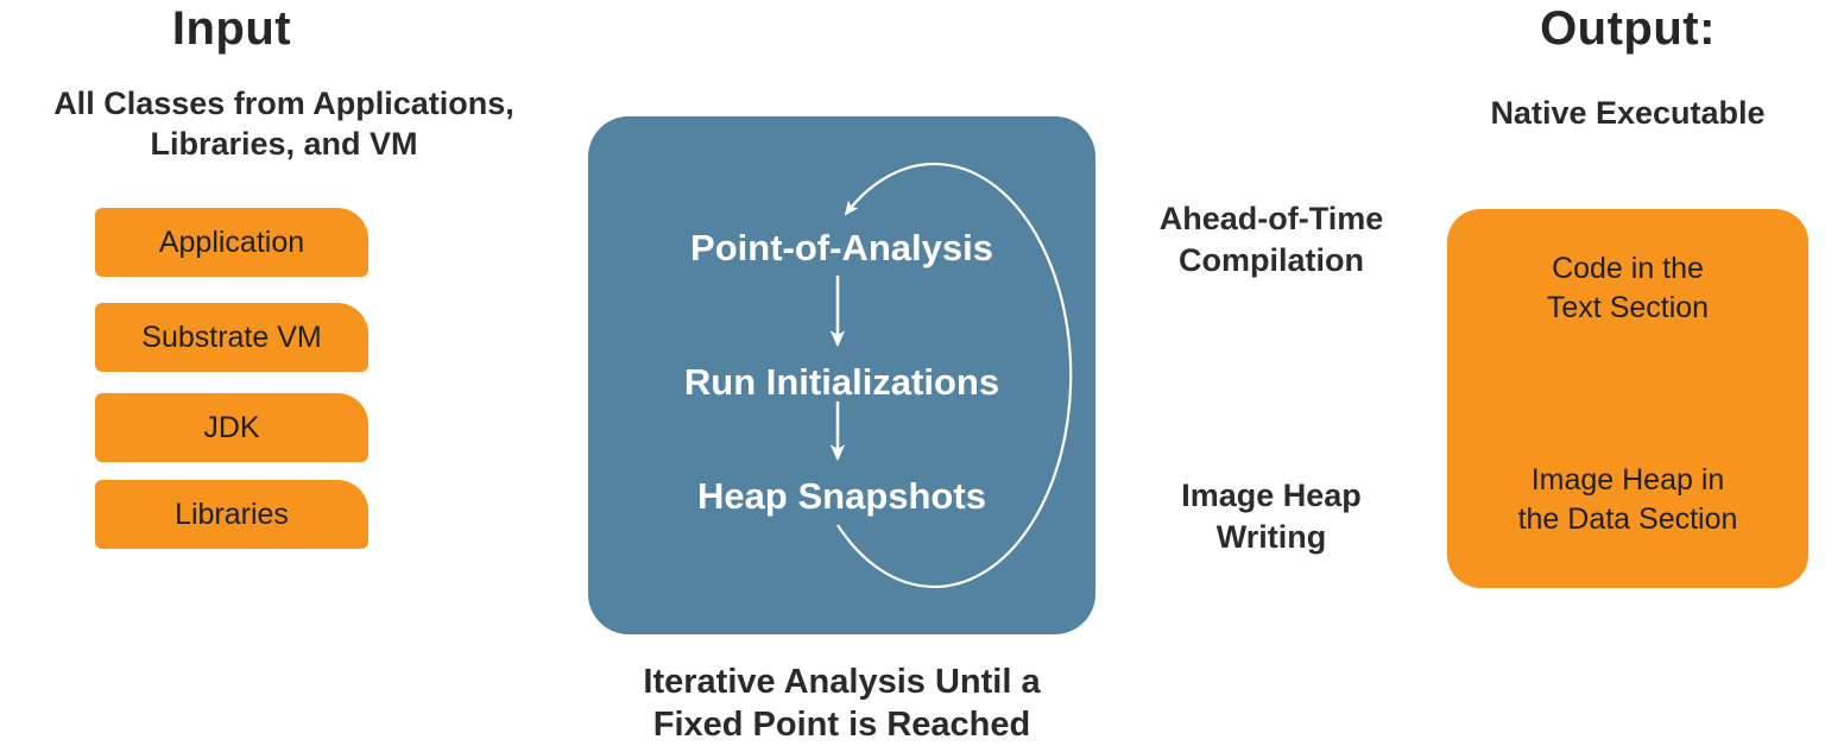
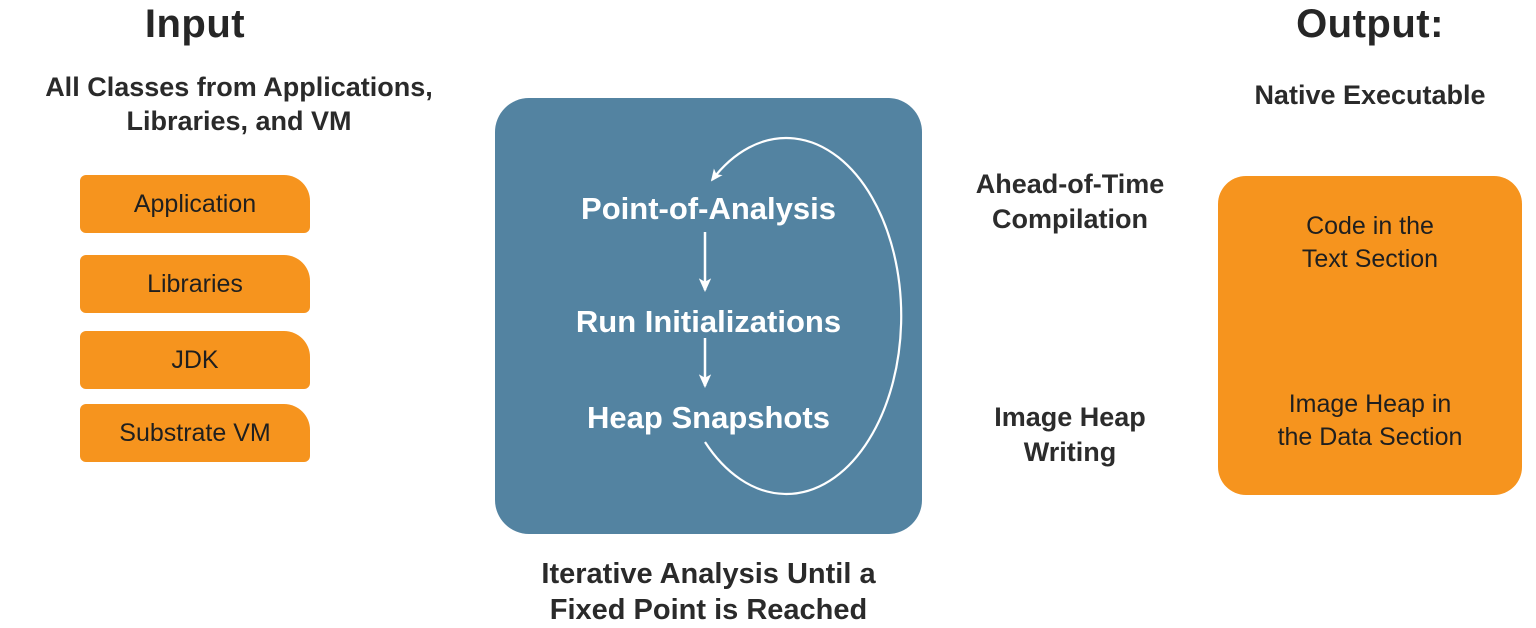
  Input
  All Classes from Applications,
  Libraries, and VM
  Application
- Substrate VM
+ Libraries
  JDK
- Libraries
+ Substrate VM
  Point-of-Analysis
  Run Initializations
  Heap Snapshots
  Iterative Analysis Until a
  Fixed Point is Reached
  Ahead-of-Time
  Compilation
  Image Heap
  Writing
  Output:
  Native Executable
  Code in the
  Text Section
  Image Heap in
  the Data Section
